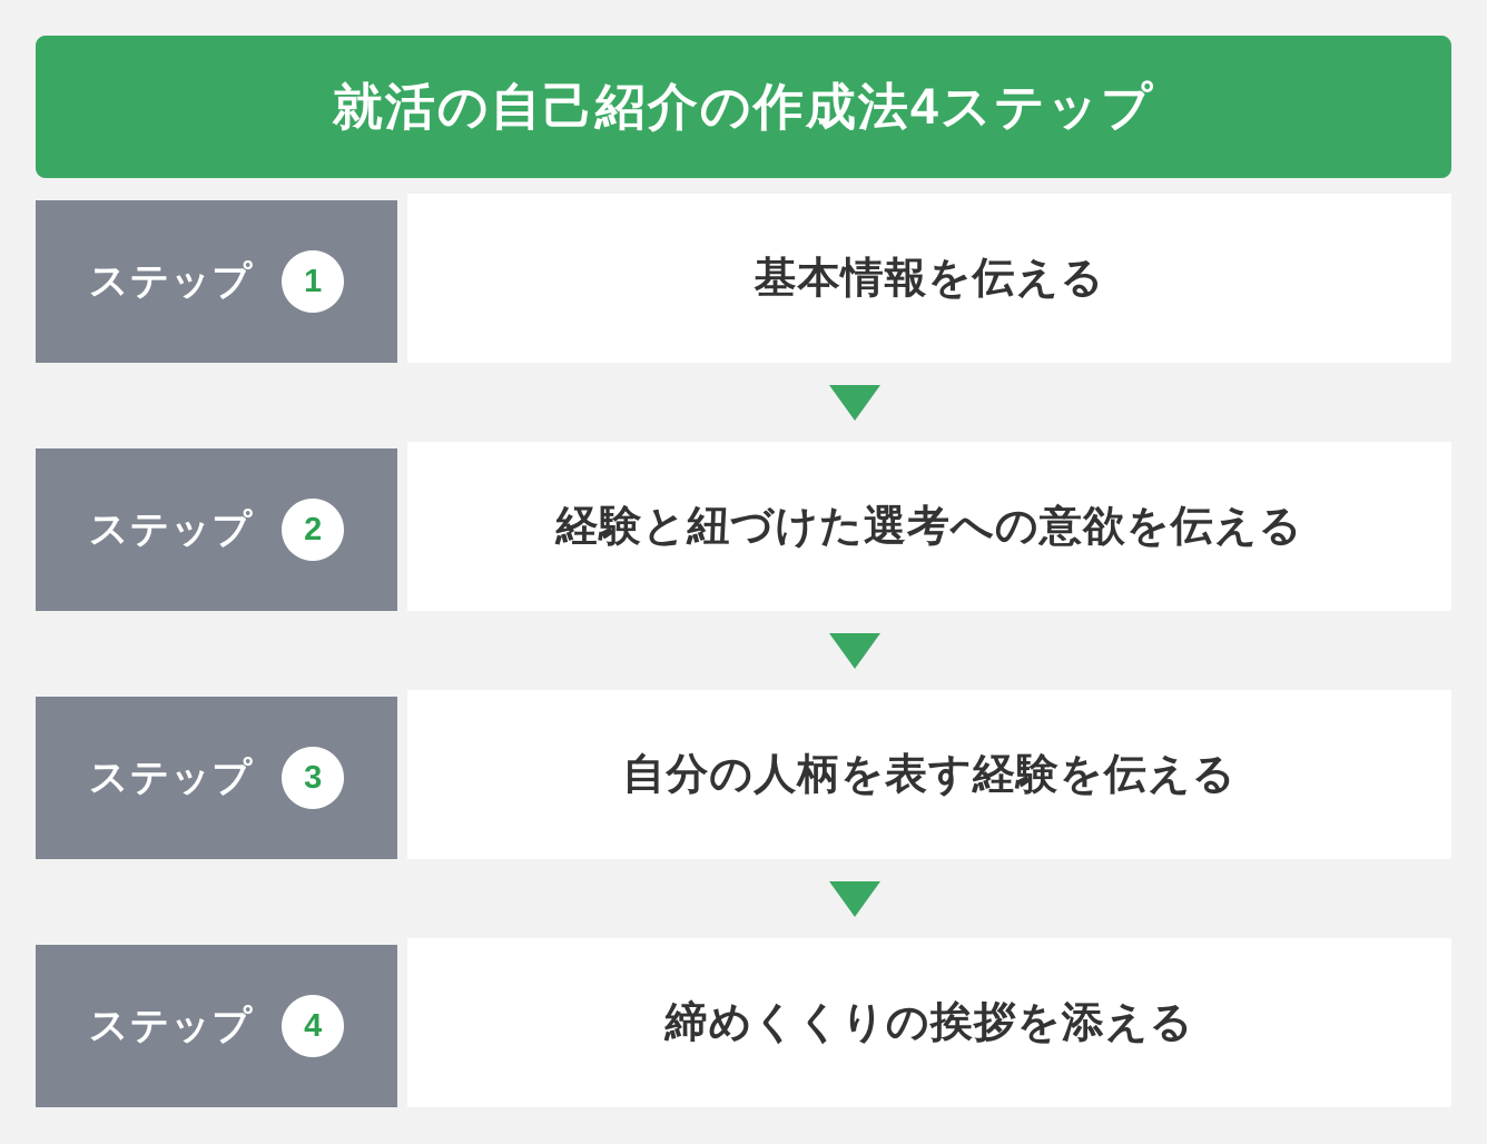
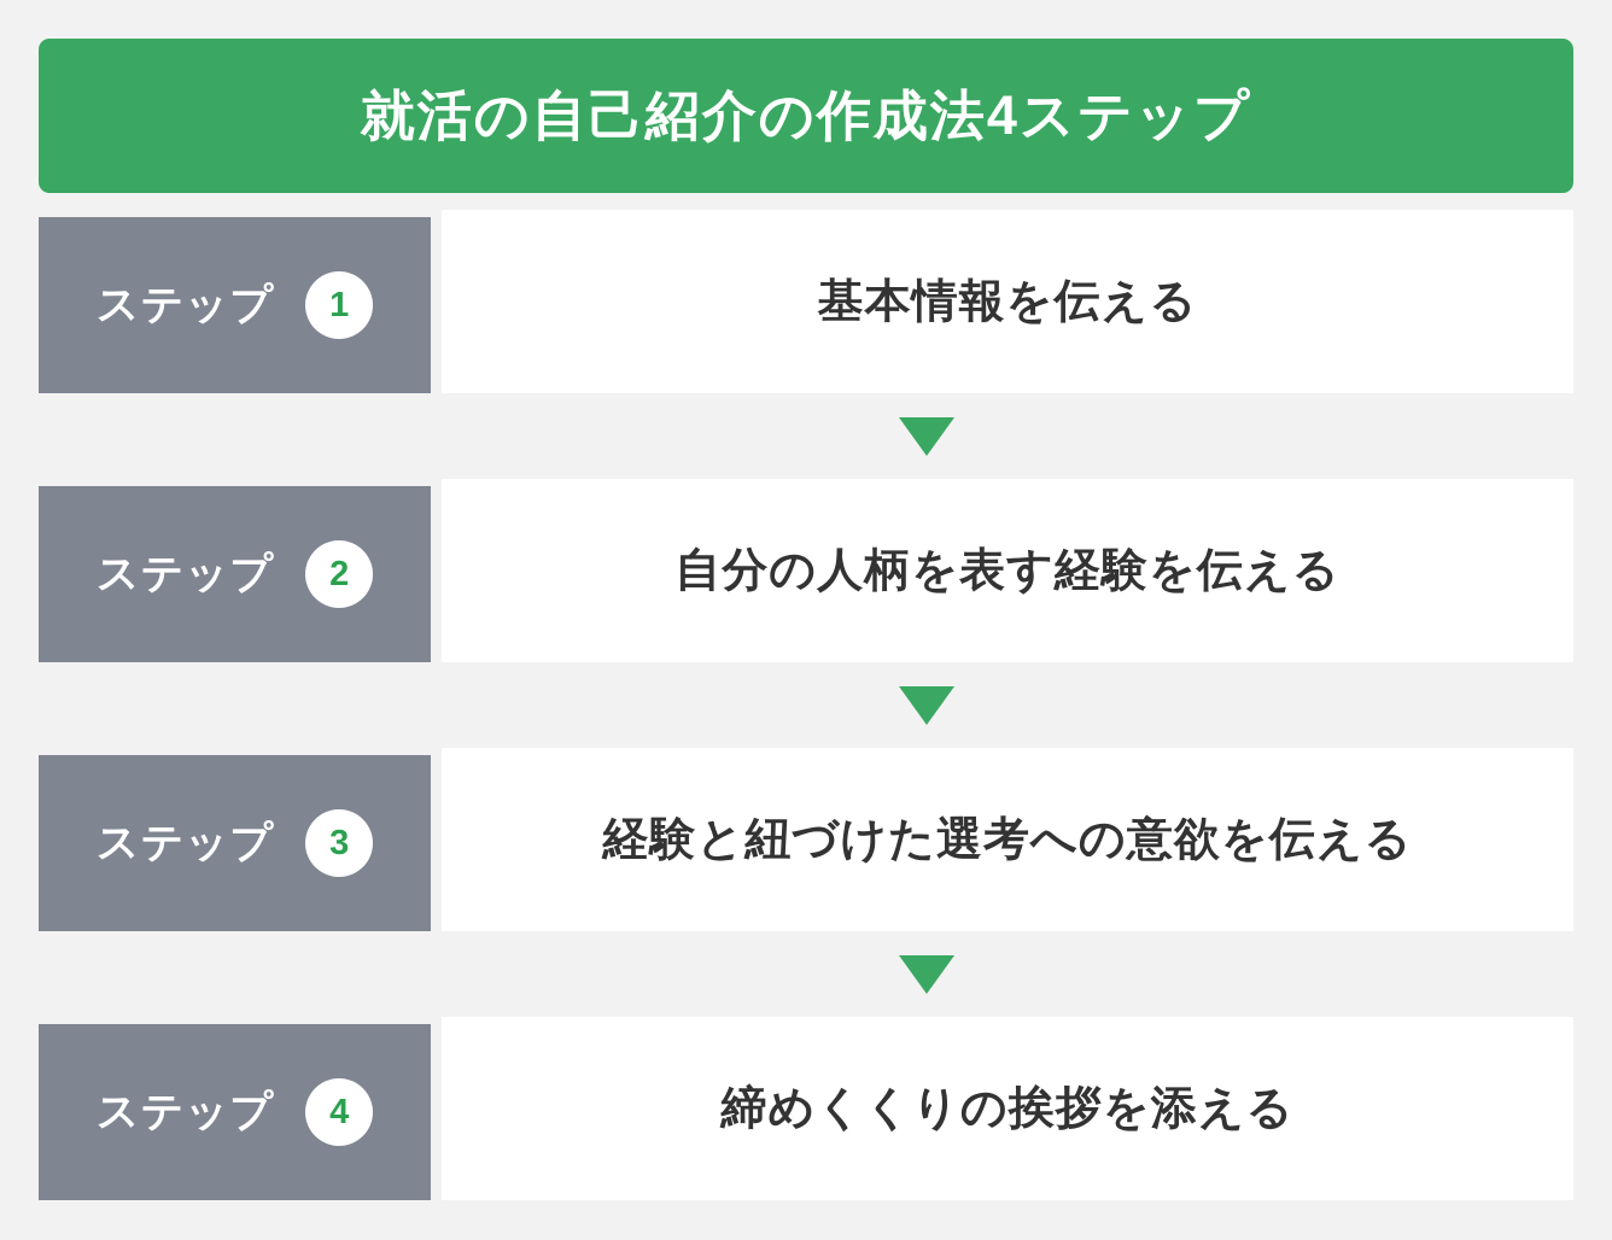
  就活の自己紹介の作成法4ステップ
  ステップ
  1
  基本情報を伝える
  ステップ
  2
- 経験と紐づけた選考への意欲を伝える
+ 自分の人柄を表す経験を伝える
  ステップ
  3
- 自分の人柄を表す経験を伝える
+ 経験と紐づけた選考への意欲を伝える
  ステップ
  4
  締めくくりの挨拶を添える
